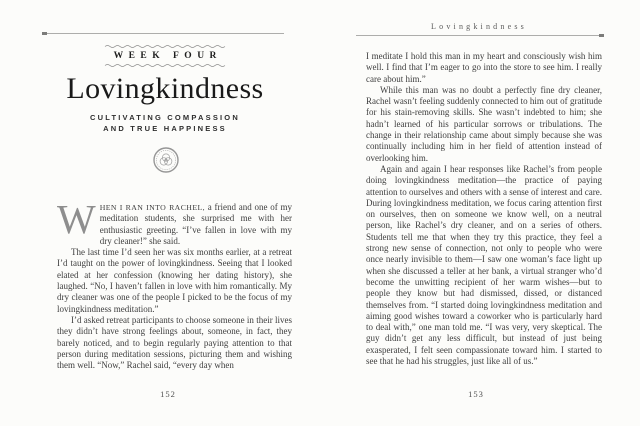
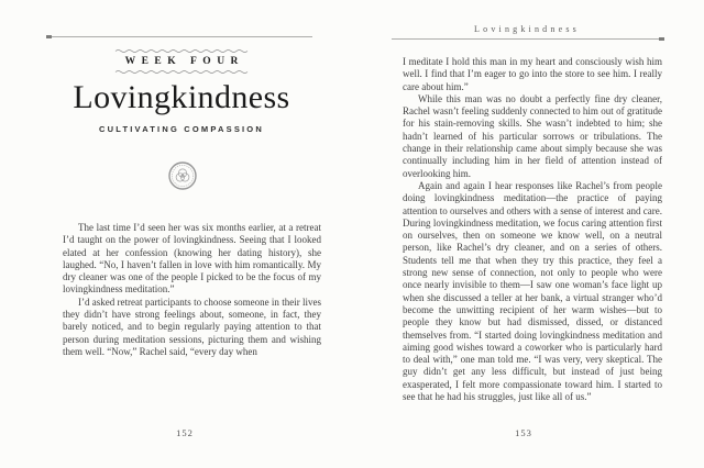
  WEEK FOUR
  Lovingkindness
  CULTIVATING COMPASSION
- AND TRUE HAPPINESS
- W
- HEN I RAN INTO RACHEL, a friend and one of my meditation students, she surprised me with her enthusiastic greeting. “I’ve fallen in love with my dry cleaner!” she said.
  The last time I’d seen her was six months earlier, at a retreat I’d taught on the power of lovingkindness. Seeing that I looked elated at her confession (knowing her dating history), she laughed. “No, I haven’t fallen in love with him romantically. My dry cleaner was one of the people I picked to be the focus of my lovingkindness meditation.”
  I’d asked retreat participants to choose someone in their lives they didn’t have strong feelings about, someone, in fact, they barely noticed, and to begin regularly paying attention to that person during meditation sessions, picturing them and wishing them well. “Now,” Rachel said, “every day when
  152
  Lovingkindness
  I meditate I hold this man in my heart and consciously wish him well. I find that I’m eager to go into the store to see him. I really care about him.”
  While this man was no doubt a perfectly fine dry cleaner, Rachel wasn’t feeling suddenly connected to him out of gratitude for his stain-removing skills. She wasn’t indebted to him; she hadn’t learned of his particular sorrows or tribulations. The change in their relationship came about simply because she was continually including him in her field of attention instead of overlooking him.
- Again and again I hear responses like Rachel’s from people doing lovingkindness meditation—the practice of paying attention to ourselves and others with a sense of interest and care. During lovingkindness meditation, we focus caring attention first on ourselves, then on someone we know well, on a neutral person, like Rachel’s dry cleaner, and on a series of others. Students tell me that when they try this practice, they feel a strong new sense of connection, not only to people who were once nearly invisible to them—I saw one woman’s face light up when she discussed a teller at her bank, a virtual stranger who’d become the unwitting recipient of her warm wishes—but to people they know but had dismissed, dissed, or distanced themselves from. “I started doing lovingkindness meditation and aiming good wishes toward a coworker who is particularly hard to deal with,” one man told me. “I was very, very skeptical. The guy didn’t get any less difficult, but instead of just being exasperated, I felt seen compassionate toward him. I started to see that he had his struggles, just like all of us.”
+ Again and again I hear responses like Rachel’s from people doing lovingkindness meditation—the practice of paying attention to ourselves and others with a sense of interest and care. During lovingkindness meditation, we focus caring attention first on ourselves, then on someone we know well, on a neutral person, like Rachel’s dry cleaner, and on a series of others. Students tell me that when they try this practice, they feel a strong new sense of connection, not only to people who were once nearly invisible to them—I saw one woman’s face light up when she discussed a teller at her bank, a virtual stranger who’d become the unwitting recipient of her warm wishes—but to people they know but had dismissed, dissed, or distanced themselves from. “I started doing lovingkindness meditation and aiming good wishes toward a coworker who is particularly hard to deal with,” one man told me. “I was very, very skeptical. The guy didn’t get any less difficult, but instead of just being exasperated, I felt more compassionate toward him. I started to see that he had his struggles, just like all of us.”
  153
